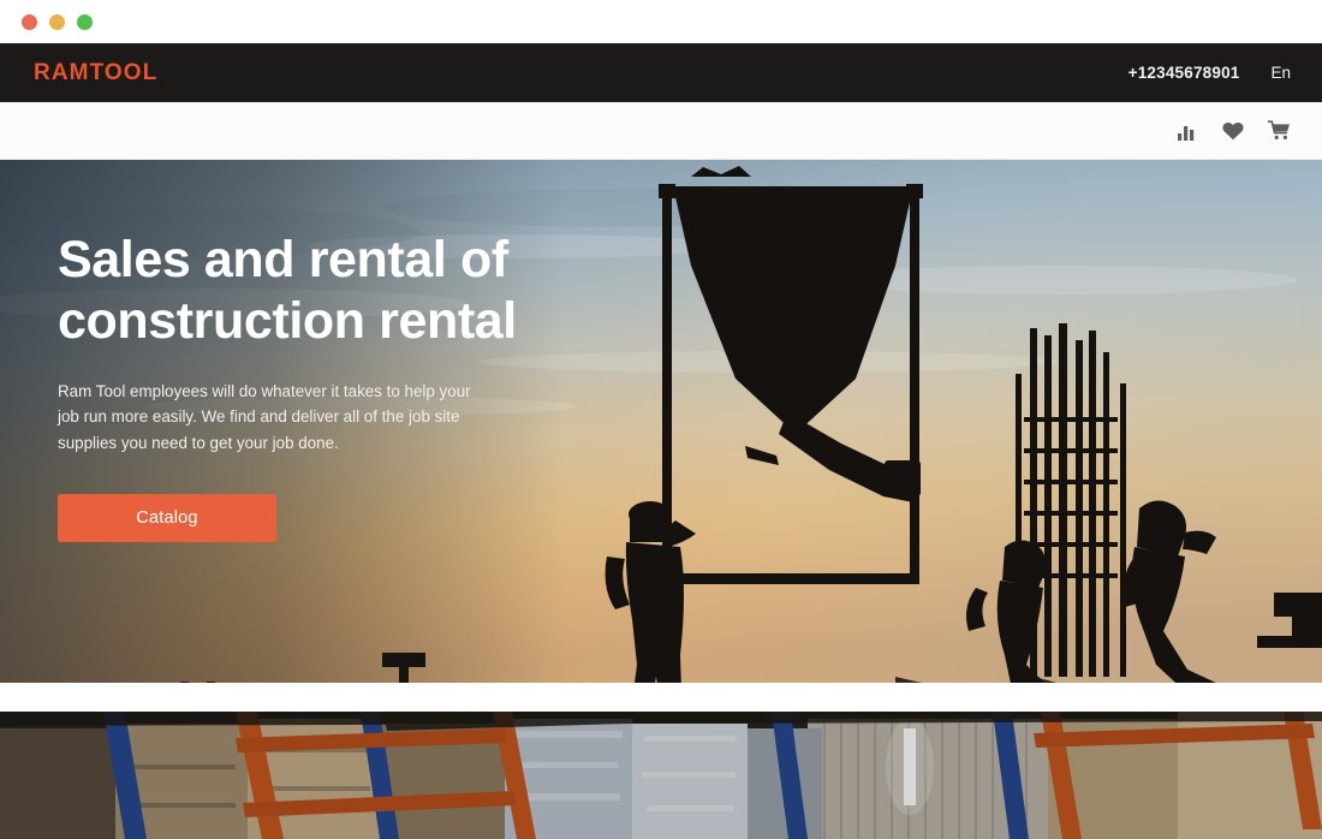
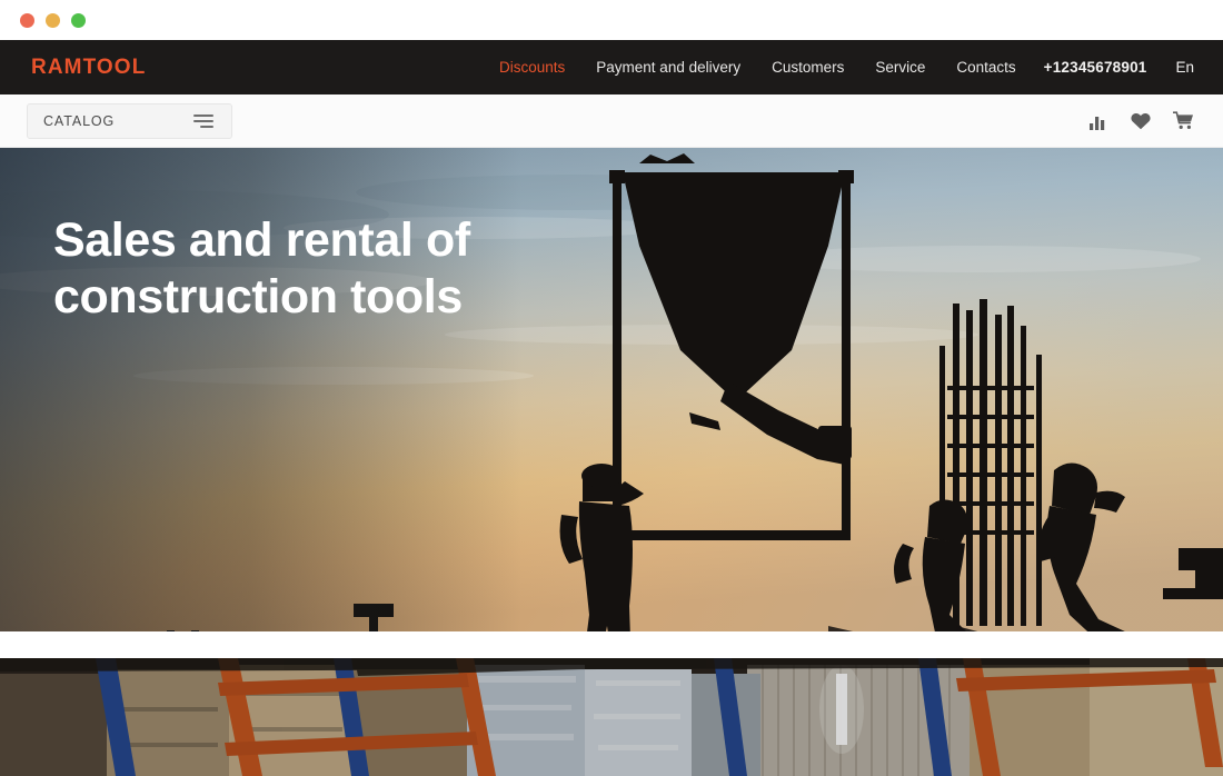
  RAMTOOL
+ Discounts
+ Payment and delivery
+ Customers
+ Service
+ Contacts
  +12345678901
  En
+ CATALOG
- Sales and rental of construction rental
+ Sales and rental of construction tools
- Ram Tool employees will do whatever it takes to help your job run more easily. We find and deliver all of the job site supplies you need to get your job done.
- Catalog
